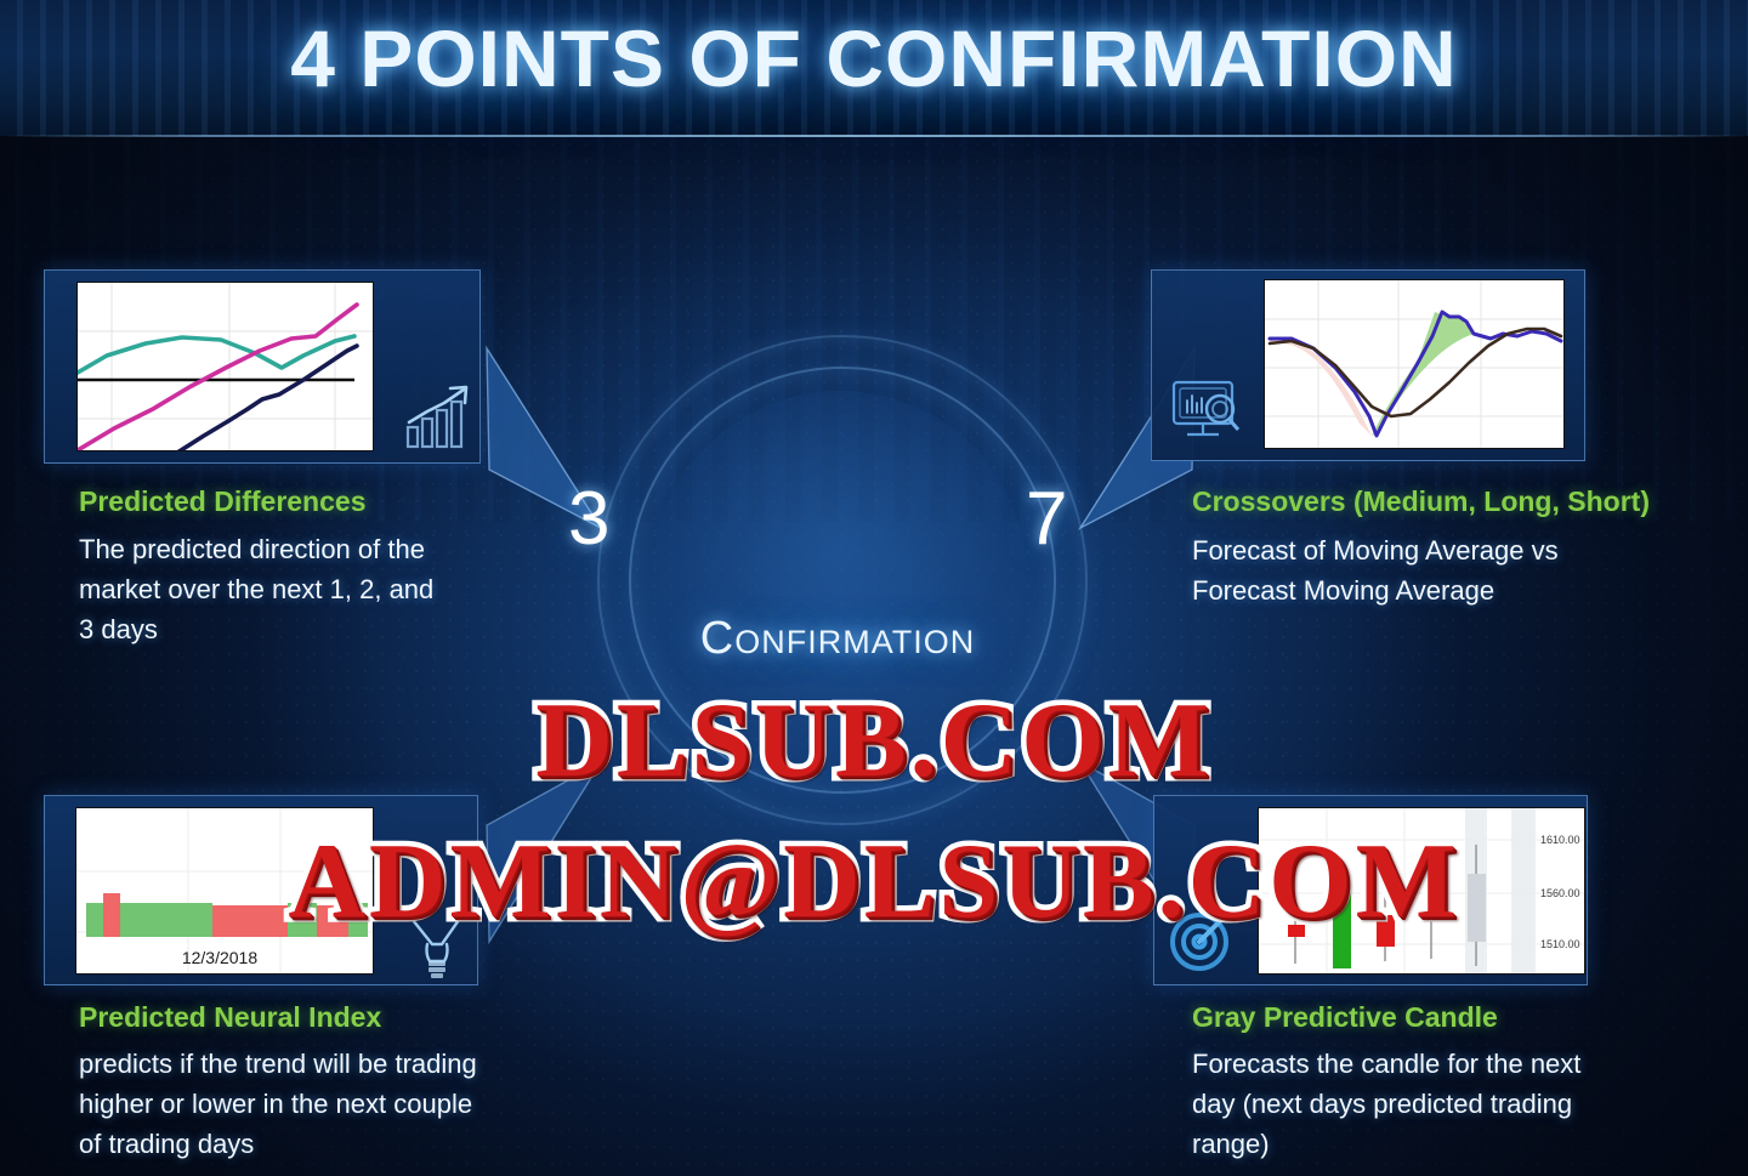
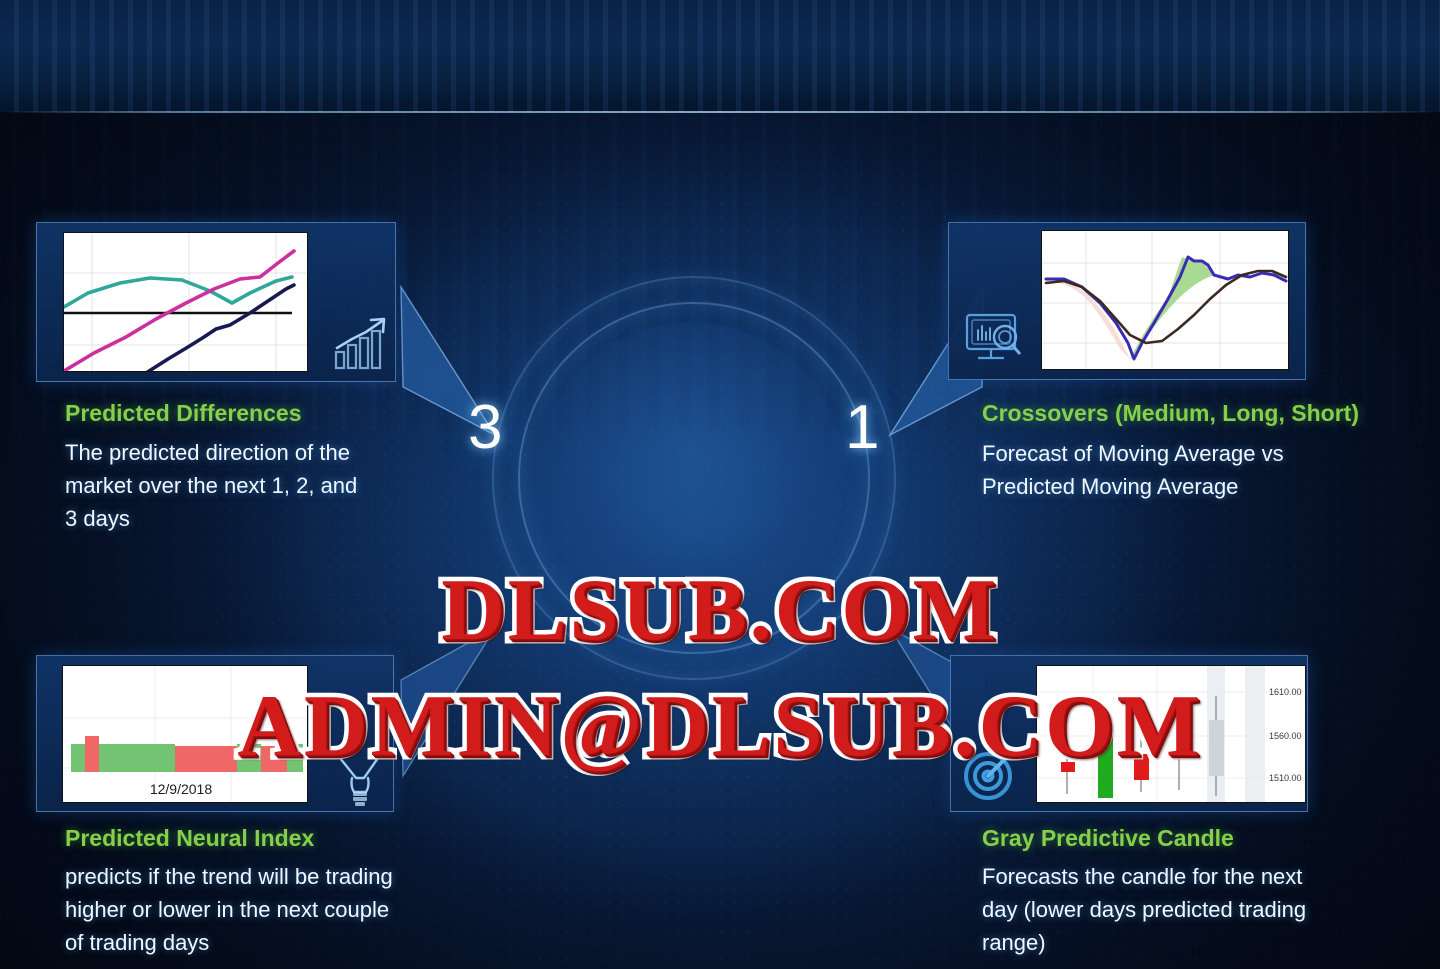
- 4 POINTS OF CONFIRMATION
- Confirmation
  3
- 7
+ 1
  Predicted Differences
  The predicted direction of the market over the next 1, 2, and 3 days
  Crossovers (Medium, Long, Short)
- Forecast of Moving Average vs Forecast Moving Average
+ Forecast of Moving Average vs Predicted Moving Average
- 12/3/2018
+ 12/9/2018
  Predicted Neural Index
  predicts if the trend will be trading higher or lower in the next couple of trading days
  1610.00
  1560.00
  1510.00
  Gray Predictive Candle
- Forecasts the candle for the next day (next days predicted trading range)
+ Forecasts the candle for the next day (lower days predicted trading range)
  DLSUB.COM
  ADMIN@DLSUB.COM
